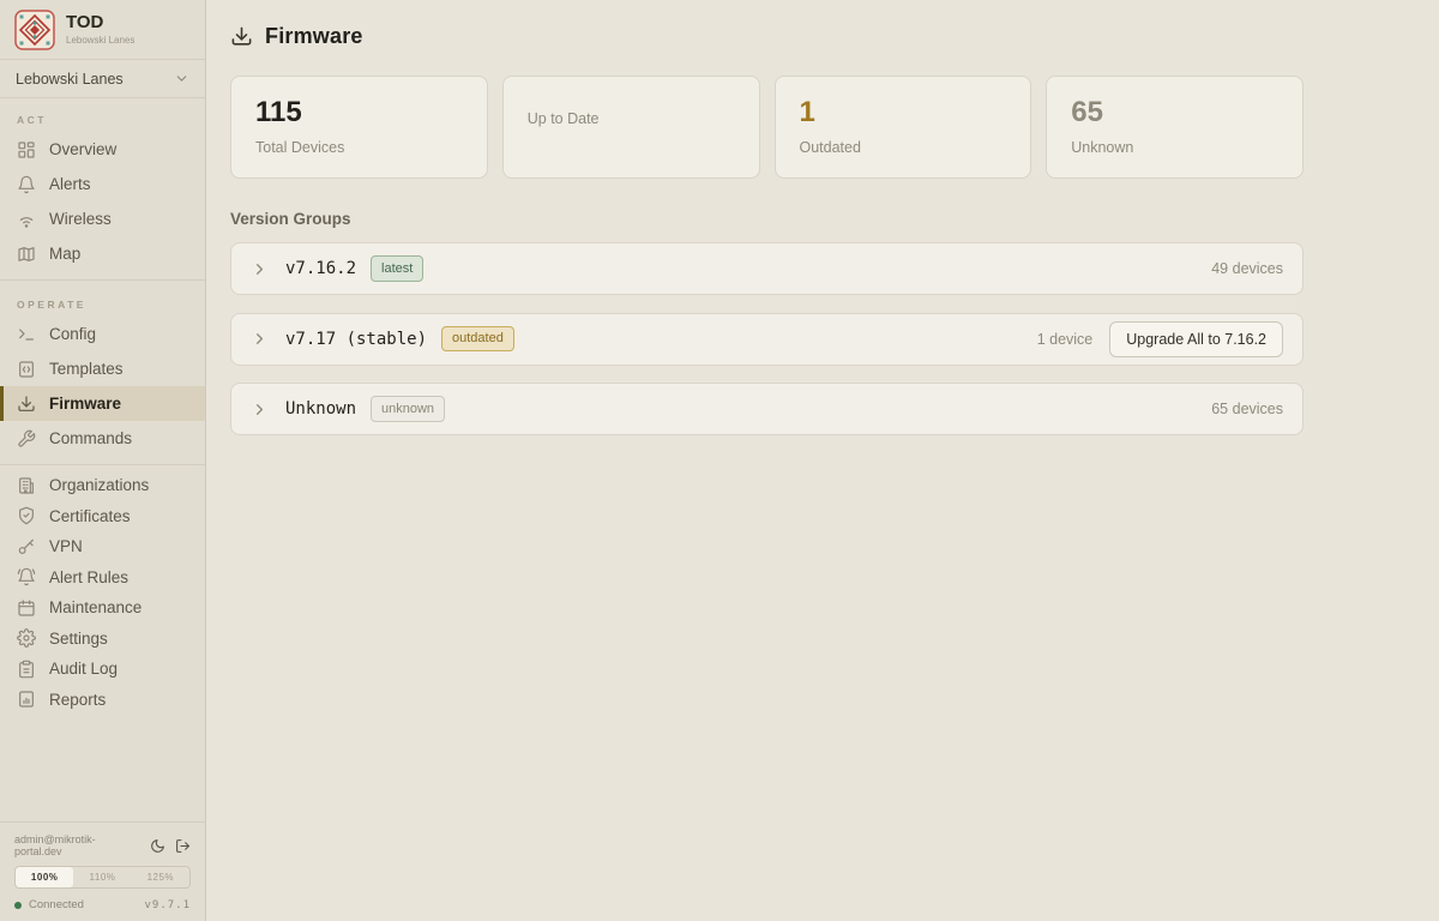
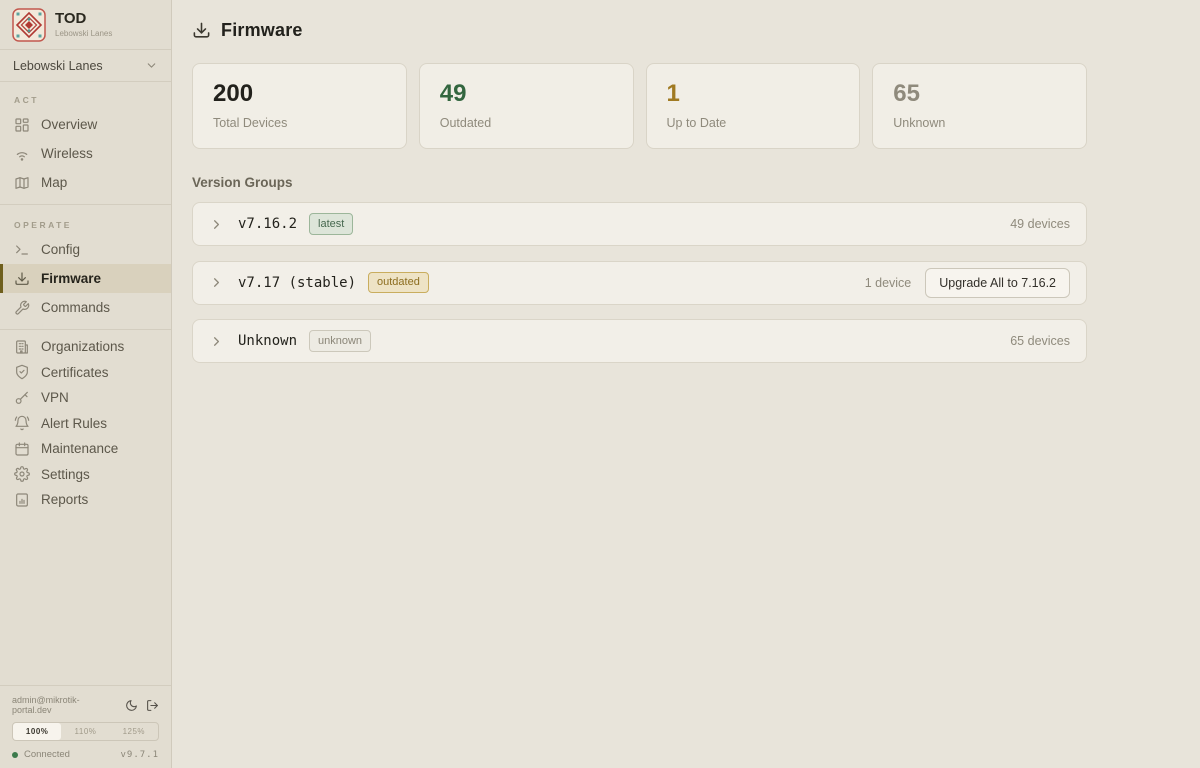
  TOD
  Lebowski Lanes
  Lebowski Lanes
  ACT
  Overview
- Alerts
  Wireless
  Map
  OPERATE
  Config
- Templates
  Firmware
  Commands
  Organizations
  Certificates
  VPN
  Alert Rules
  Maintenance
  Settings
- Audit Log
  Reports
  admin@mikrotik-portal.dev
  100%
  110%
  125%
  Connected
  v9.7.1
  Firmware
- 115
+ 200
  Total Devices
+ 49
- Up to Date
+ Outdated
  1
- Outdated
+ Up to Date
  65
  Unknown
  Version Groups
  v7.16.2
  latest
  49 devices
  v7.17 (stable)
  outdated
  1 device
  Upgrade All to 7.16.2
  Unknown
  unknown
  65 devices
